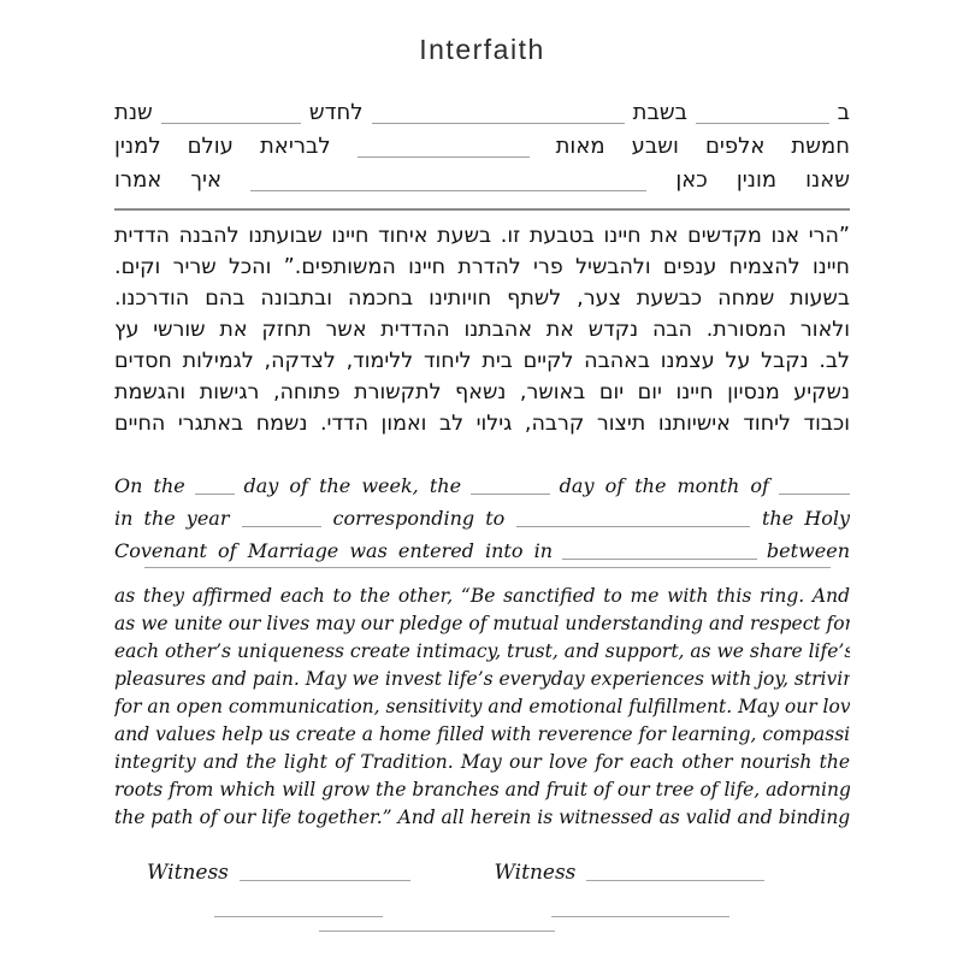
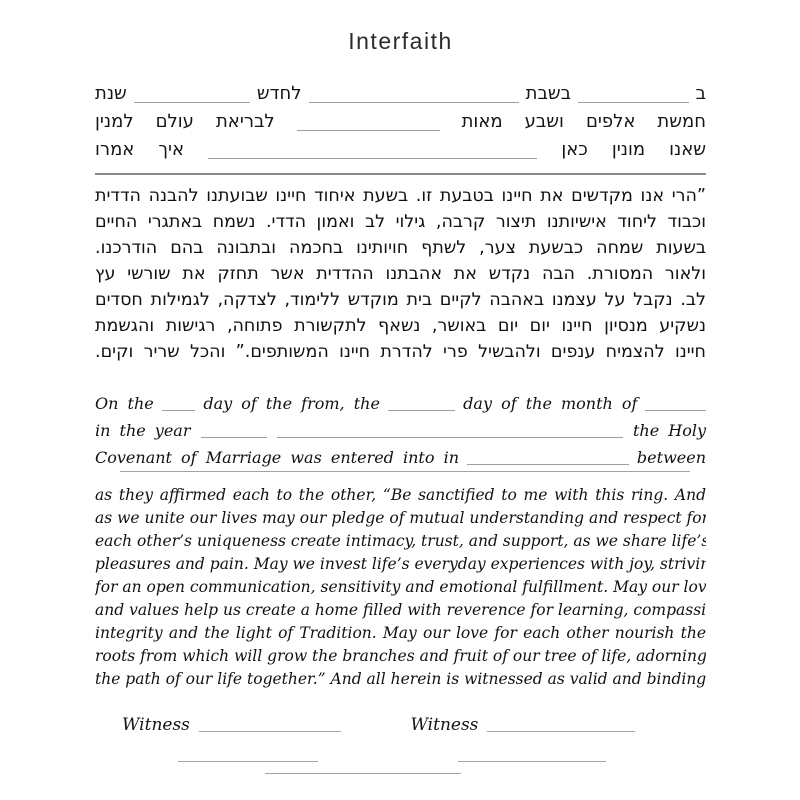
  Interfaith
  ב
  בשבת
  לחדש
  שנת
  חמשת
  אלפים
  ושבע
  מאות
  לבריאת
  עולם
  למנין
  שאנו
  מונין
  כאן
  איך
  אמרו
  ”הרי אנו מקדשים את חיינו בטבעת זו. בשעת איחוד חיינו שבועתנו להבנה הדדית
- חיינו להצמיח ענפים ולהבשיל פרי להדרת חיינו המשותפים.” והכל שריר וקים.
+ וכבוד ליחוד אישיותנו תיצור קרבה, גילוי לב ואמון הדדי. נשמח באתגרי החיים
  בשעות שמחה כבשעת צער, לשתף חויותינו בחכמה ובתבונה בהם הודרכנו.
  ולאור המסורת. הבה נקדש את אהבתנו ההדדית אשר תחזק את שורשי עץ
- לב. נקבל על עצמנו באהבה לקיים בית ליחוד ללימוד, לצדקה, לגמילות חסדים
+ לב. נקבל על עצמנו באהבה לקיים בית מוקדש ללימוד, לצדקה, לגמילות חסדים
  נשקיע מנסיון חיינו יום יום באושר, נשאף לתקשורת פתוחה, רגישות והגשמת
- וכבוד ליחוד אישיותנו תיצור קרבה, גילוי לב ואמון הדדי. נשמח באתגרי החיים
+ חיינו להצמיח ענפים ולהבשיל פרי להדרת חיינו המשותפים.” והכל שריר וקים.
  On the
- day of the week, the
+ day of the from, the
  day of the month of
  in the year
- corresponding to
  the Holy
  Covenant of Marriage was entered into in
  between
  as they affirmed each to the other, “Be sanctified to me with this ring. And
  as we unite our lives may our pledge of mutual understanding and respect for
  each other’s uniqueness create intimacy, trust, and support, as we share life’s
  pleasures and pain. May we invest life’s everyday experiences with joy, strivin
  for an open communication, sensitivity and emotional fulfillment. May our lov
  and values help us create a home filled with reverence for learning, compassi
  integrity and the light of Tradition. May our love for each other nourish the
  roots from which will grow the branches and fruit of our tree of life, adorning
  the path of our life together.” And all herein is witnessed as valid and binding
  Witness
  Witness
